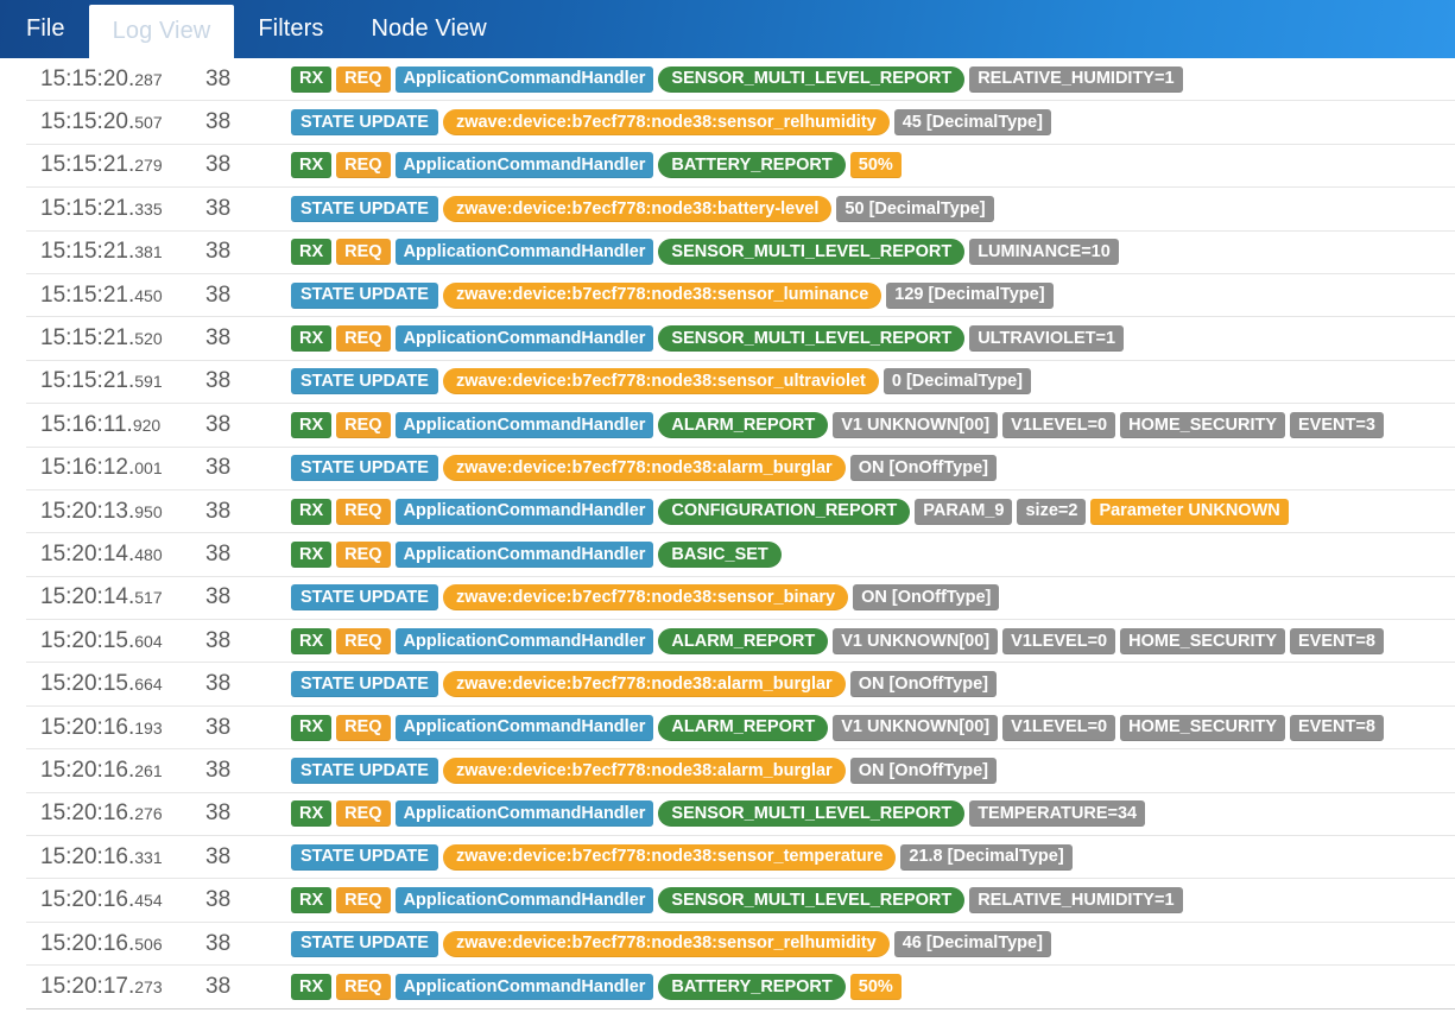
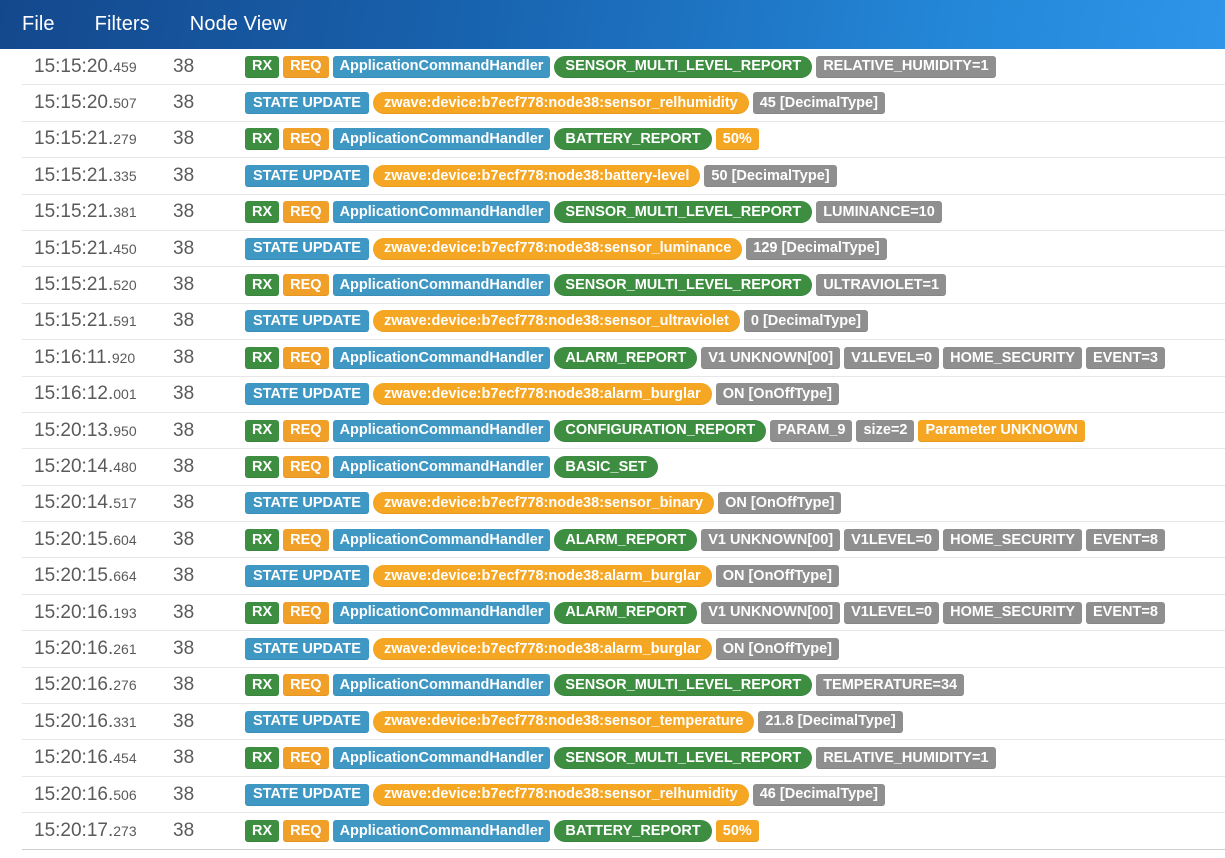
  File
- Log View
  Filters
  Node View
- 15:15:20.287
+ 15:15:20.459
  38
  RX
  REQ
  ApplicationCommandHandler
  SENSOR_MULTI_LEVEL_REPORT
  RELATIVE_HUMIDITY=1
  15:15:20.507
  38
  STATE UPDATE
  zwave:device:b7ecf778:node38:sensor_relhumidity
  45 [DecimalType]
  15:15:21.279
  38
  RX
  REQ
  ApplicationCommandHandler
  BATTERY_REPORT
  50%
  15:15:21.335
  38
  STATE UPDATE
  zwave:device:b7ecf778:node38:battery-level
  50 [DecimalType]
  15:15:21.381
  38
  RX
  REQ
  ApplicationCommandHandler
  SENSOR_MULTI_LEVEL_REPORT
  LUMINANCE=10
  15:15:21.450
  38
  STATE UPDATE
  zwave:device:b7ecf778:node38:sensor_luminance
  129 [DecimalType]
  15:15:21.520
  38
  RX
  REQ
  ApplicationCommandHandler
  SENSOR_MULTI_LEVEL_REPORT
  ULTRAVIOLET=1
  15:15:21.591
  38
  STATE UPDATE
  zwave:device:b7ecf778:node38:sensor_ultraviolet
  0 [DecimalType]
  15:16:11.920
  38
  RX
  REQ
  ApplicationCommandHandler
  ALARM_REPORT
  V1 UNKNOWN[00]
  V1LEVEL=0
  HOME_SECURITY
  EVENT=3
  15:16:12.001
  38
  STATE UPDATE
  zwave:device:b7ecf778:node38:alarm_burglar
  ON [OnOffType]
  15:20:13.950
  38
  RX
  REQ
  ApplicationCommandHandler
  CONFIGURATION_REPORT
  PARAM_9
  size=2
  Parameter UNKNOWN
  15:20:14.480
  38
  RX
  REQ
  ApplicationCommandHandler
  BASIC_SET
  15:20:14.517
  38
  STATE UPDATE
  zwave:device:b7ecf778:node38:sensor_binary
  ON [OnOffType]
  15:20:15.604
  38
  RX
  REQ
  ApplicationCommandHandler
  ALARM_REPORT
  V1 UNKNOWN[00]
  V1LEVEL=0
  HOME_SECURITY
  EVENT=8
  15:20:15.664
  38
  STATE UPDATE
  zwave:device:b7ecf778:node38:alarm_burglar
  ON [OnOffType]
  15:20:16.193
  38
  RX
  REQ
  ApplicationCommandHandler
  ALARM_REPORT
  V1 UNKNOWN[00]
  V1LEVEL=0
  HOME_SECURITY
  EVENT=8
  15:20:16.261
  38
  STATE UPDATE
  zwave:device:b7ecf778:node38:alarm_burglar
  ON [OnOffType]
  15:20:16.276
  38
  RX
  REQ
  ApplicationCommandHandler
  SENSOR_MULTI_LEVEL_REPORT
  TEMPERATURE=34
  15:20:16.331
  38
  STATE UPDATE
  zwave:device:b7ecf778:node38:sensor_temperature
  21.8 [DecimalType]
  15:20:16.454
  38
  RX
  REQ
  ApplicationCommandHandler
  SENSOR_MULTI_LEVEL_REPORT
  RELATIVE_HUMIDITY=1
  15:20:16.506
  38
  STATE UPDATE
  zwave:device:b7ecf778:node38:sensor_relhumidity
  46 [DecimalType]
  15:20:17.273
  38
  RX
  REQ
  ApplicationCommandHandler
  BATTERY_REPORT
  50%
